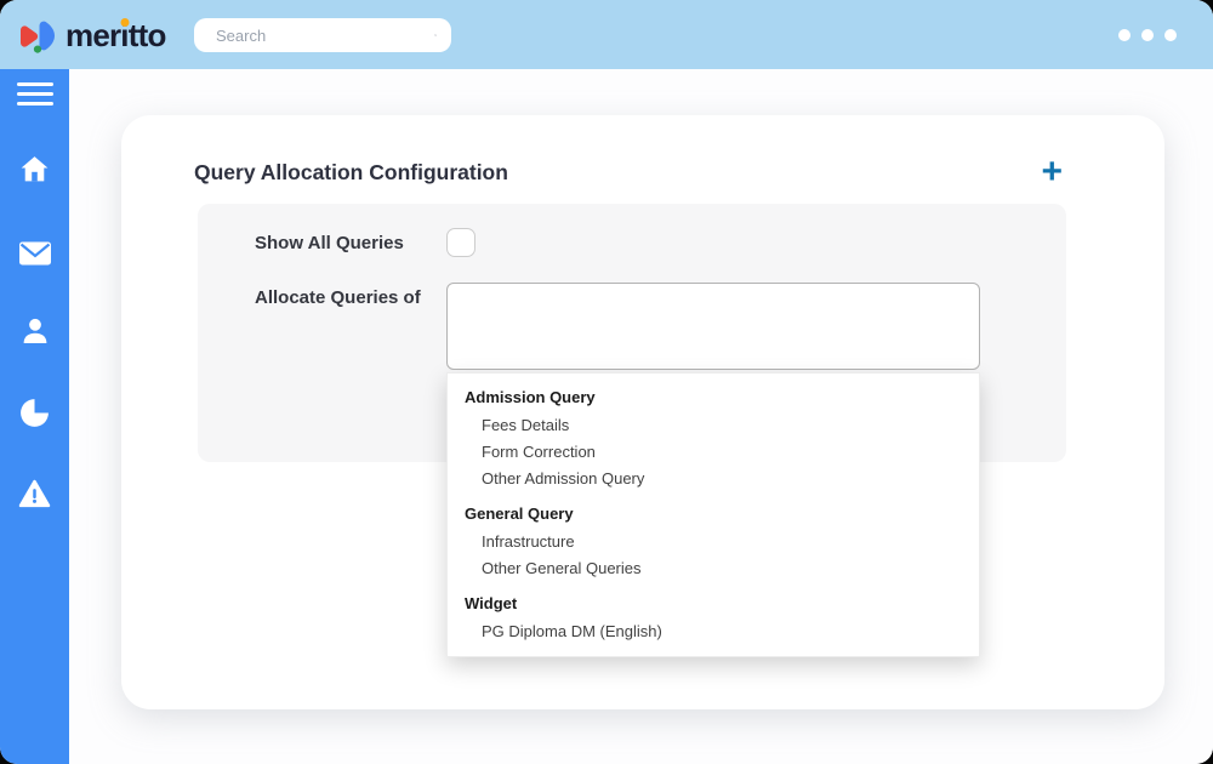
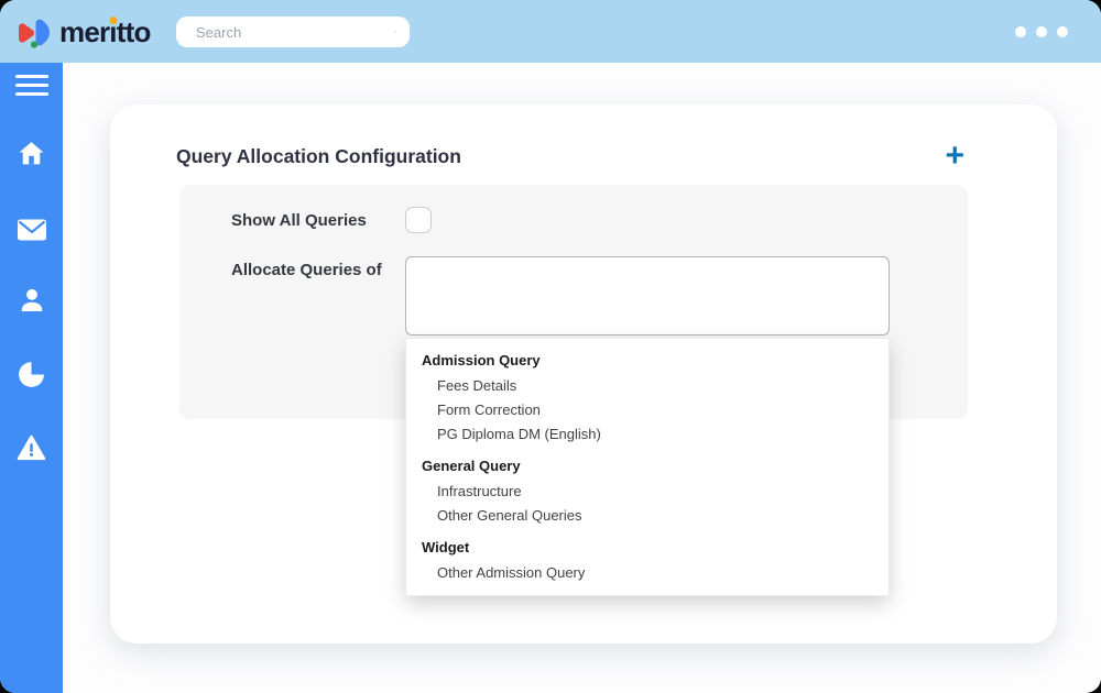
  meritto
  Search
  Query Allocation Configuration
  +
  Show All Queries
  Allocate Queries of
  Admission Query
  Fees Details
  Form Correction
- Other Admission Query
+ PG Diploma DM (English)
  General Query
  Infrastructure
  Other General Queries
  Widget
- PG Diploma DM (English)
+ Other Admission Query
